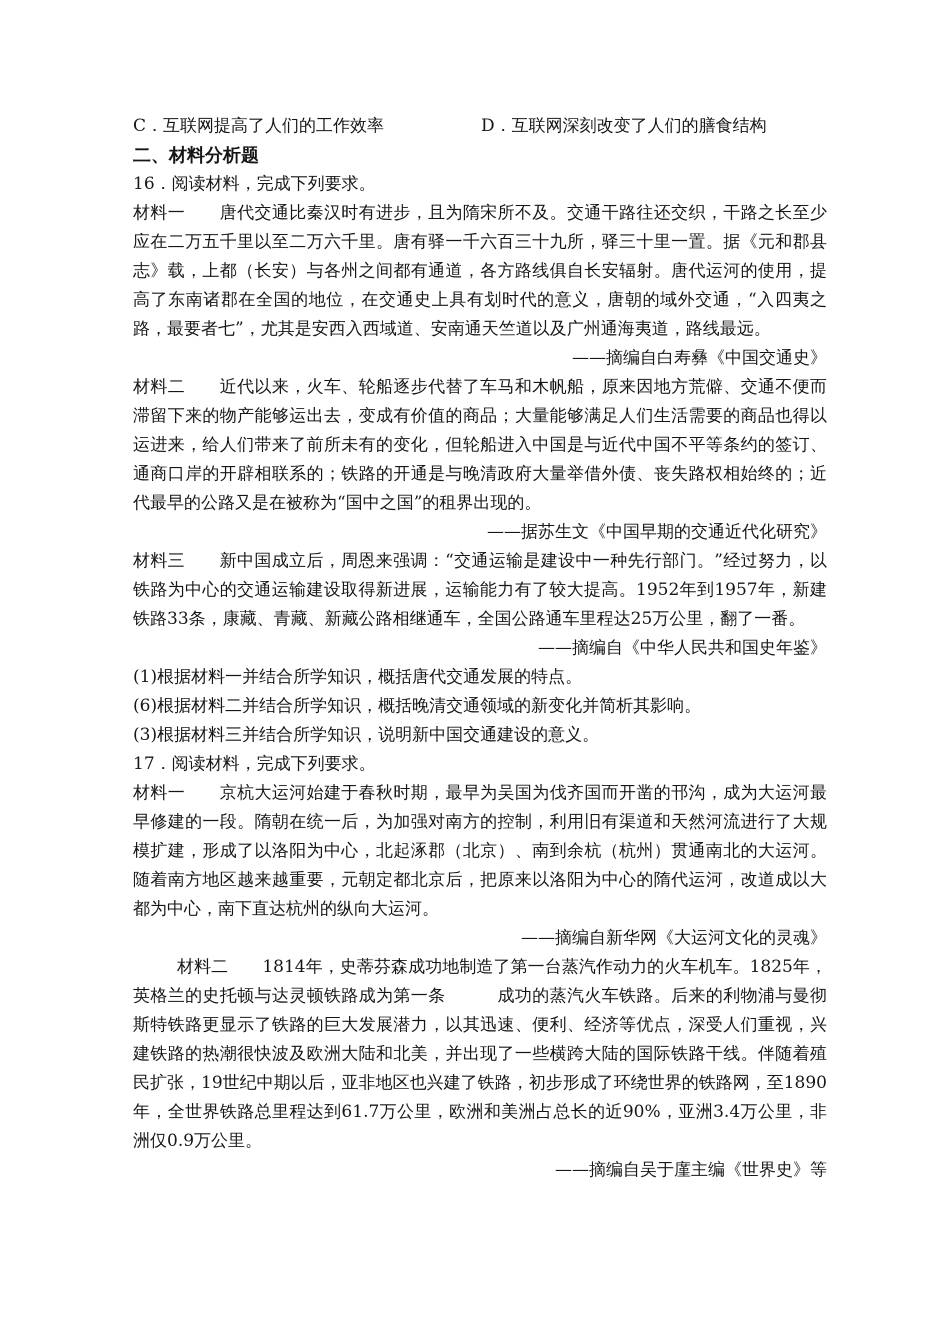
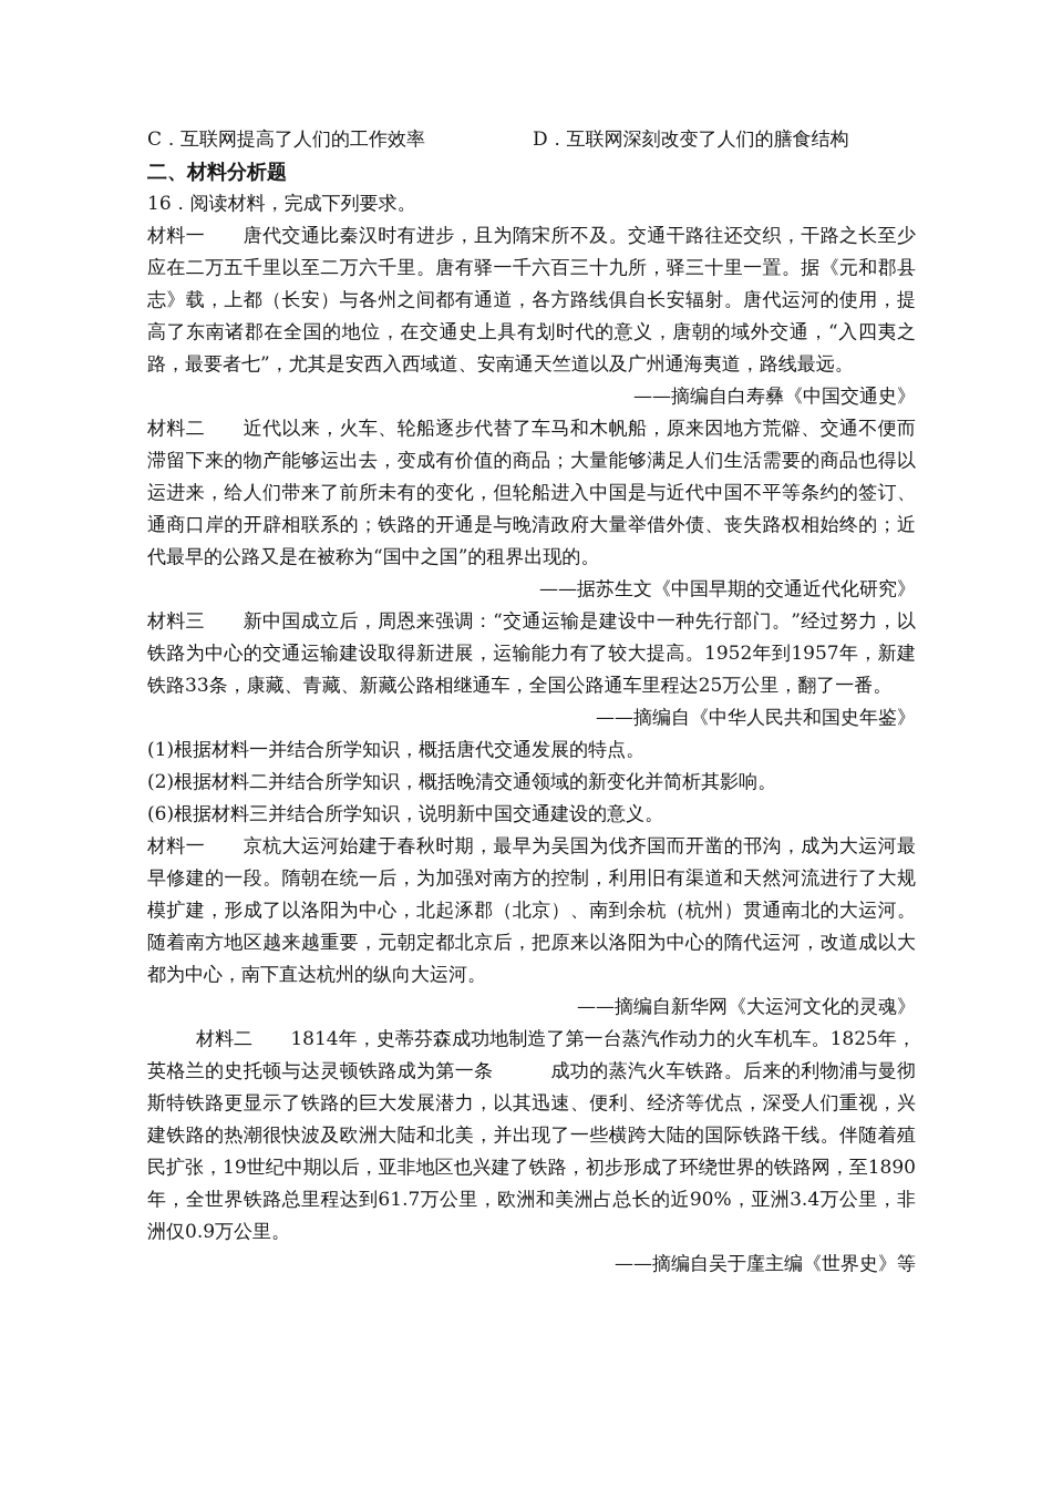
  C．互联网提高了人们的工作效率
  D．互联网深刻改变了人们的膳食结构
  二、材料分析题
  16．阅读材料，完成下列要求。
  材料一 唐代交通比秦汉时有进步，且为隋宋所不及。交通干路往还交织，干路之长至少应在二万五千里以至二万六千里。唐有驿一千六百三十九所，驿三十里一置。据《元和郡县志》载，上都（长安）与各州之间都有通道，各方路线俱自长安辐射。唐代运河的使用，提高了东南诸郡在全国的地位，在交通史上具有划时代的意义，唐朝的域外交通，“入四夷之路，最要者七”，尤其是安西入西域道、安南通天竺道以及广州通海夷道，路线最远。
  ——摘编自白寿彝《中国交通史》
  材料二 近代以来，火车、轮船逐步代替了车马和木帆船，原来因地方荒僻、交通不便而滞留下来的物产能够运出去，变成有价值的商品；大量能够满足人们生活需要的商品也得以运进来，给人们带来了前所未有的变化，但轮船进入中国是与近代中国不平等条约的签订、通商口岸的开辟相联系的；铁路的开通是与晚清政府大量举借外债、丧失路权相始终的；近代最早的公路又是在被称为“国中之国”的租界出现的。
  ——据苏生文《中国早期的交通近代化研究》
  材料三 新中国成立后，周恩来强调：“交通运输是建设中一种先行部门。”经过努力，以铁路为中心的交通运输建设取得新进展，运输能力有了较大提高。1952年到1957年，新建铁路33条，康藏、青藏、新藏公路相继通车，全国公路通车里程达25万公里，翻了一番。
  ——摘编自《中华人民共和国史年鉴》
  (1)根据材料一并结合所学知识，概括唐代交通发展的特点。
- (6)根据材料二并结合所学知识，概括晚清交通领域的新变化并简析其影响。
+ (2)根据材料二并结合所学知识，概括晚清交通领域的新变化并简析其影响。
- (3)根据材料三并结合所学知识，说明新中国交通建设的意义。
+ (6)根据材料三并结合所学知识，说明新中国交通建设的意义。
- 17．阅读材料，完成下列要求。
  材料一 京杭大运河始建于春秋时期，最早为吴国为伐齐国而开凿的邗沟，成为大运河最早修建的一段。隋朝在统一后，为加强对南方的控制，利用旧有渠道和天然河流进行了大规模扩建，形成了以洛阳为中心，北起涿郡（北京）、南到余杭（杭州）贯通南北的大运河。随着南方地区越来越重要，元朝定都北京后，把原来以洛阳为中心的隋代运河，改道成以大都为中心，南下直达杭州的纵向大运河。
  ——摘编自新华网《大运河文化的灵魂》
  材料二 1814年，史蒂芬森成功地制造了第一台蒸汽作动力的火车机车。1825年，英格兰的史托顿与达灵顿铁路成为第一条 成功的蒸汽火车铁路。后来的利物浦与曼彻斯特铁路更显示了铁路的巨大发展潜力，以其迅速、便利、经济等优点，深受人们重视，兴建铁路的热潮很快波及欧洲大陆和北美，并出现了一些横跨大陆的国际铁路干线。伴随着殖民扩张，19世纪中期以后，亚非地区也兴建了铁路，初步形成了环绕世界的铁路网，至1890年，全世界铁路总里程达到61.7万公里，欧洲和美洲占总长的近90%，亚洲3.4万公里，非洲仅0.9万公里。
  ——摘编自吴于廑主编《世界史》等
